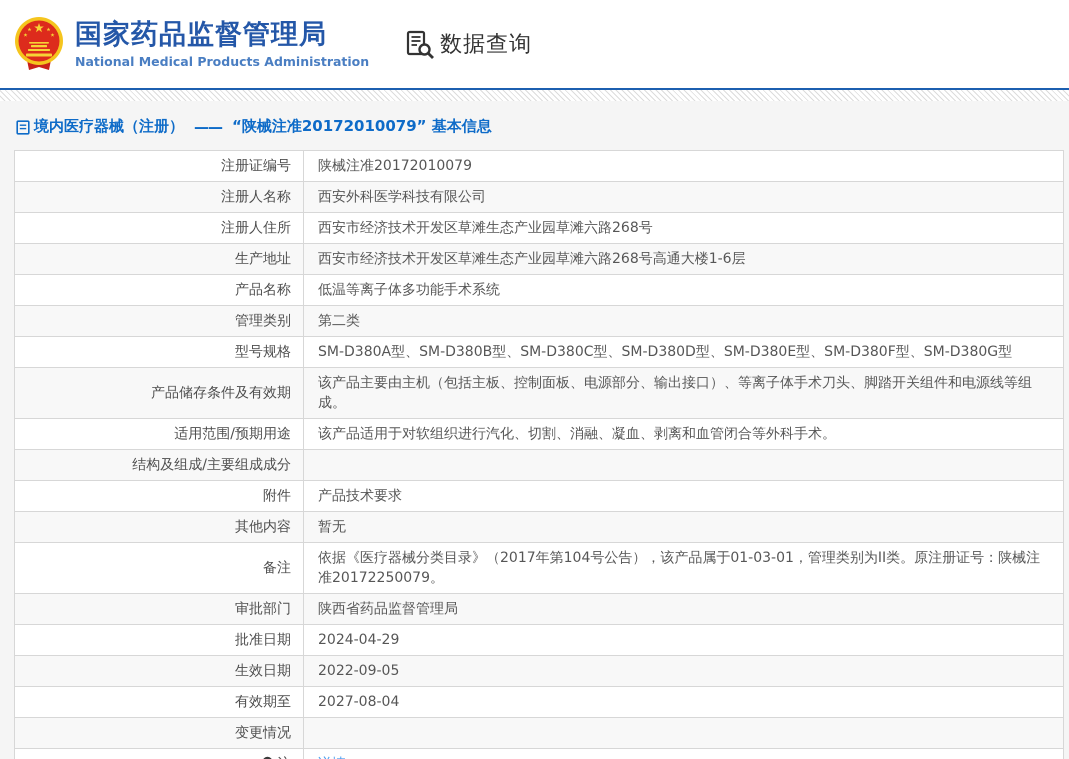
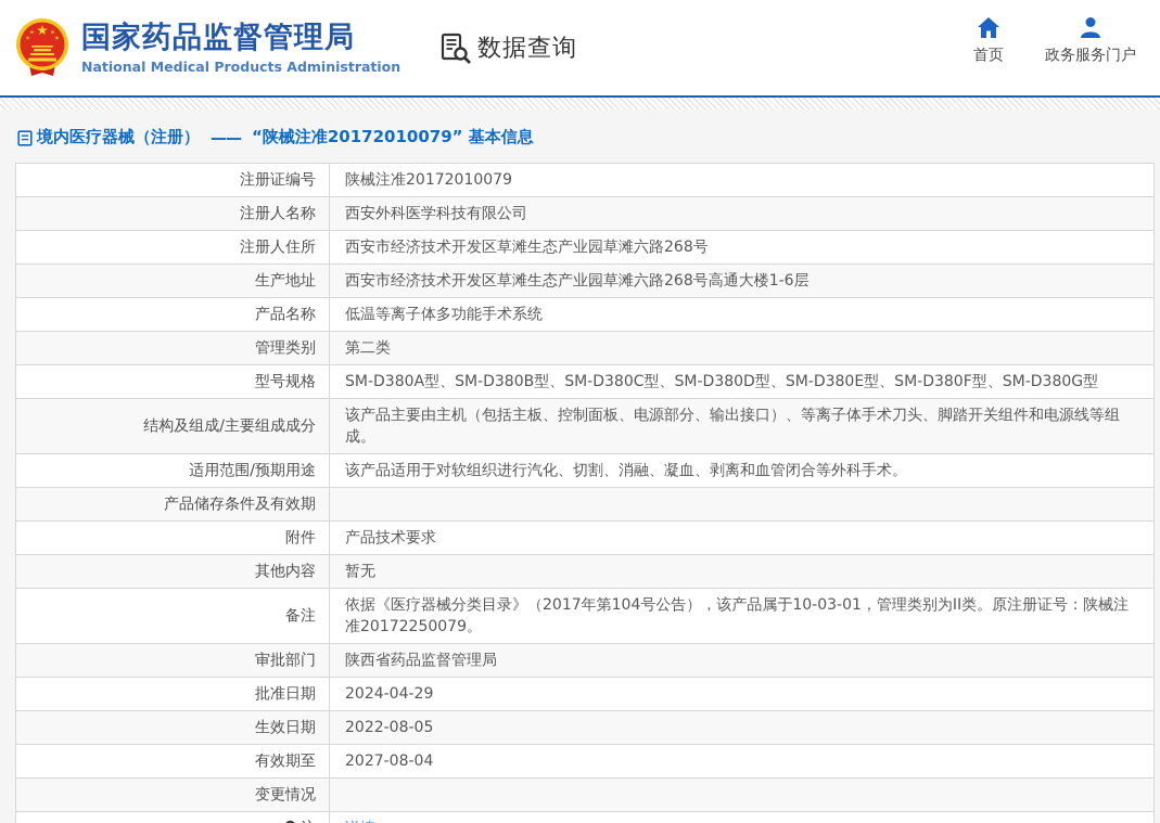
  国家药品监督管理局
  National Medical Products Administration
  数据查询
+ 首页
+ 政务服务门户
  境内医疗器械（注册）
  ——
  “陕械注准20172010079” 基本信息
  注册证编号	陕械注准20172010079
  注册人名称	西安外科医学科技有限公司
  注册人住所	西安市经济技术开发区草滩生态产业园草滩六路268号
  生产地址	西安市经济技术开发区草滩生态产业园草滩六路268号高通大楼1-6层
  产品名称	低温等离子体多功能手术系统
  管理类别	第二类
  型号规格	SM-D380A型、SM-D380B型、SM-D380C型、SM-D380D型、SM-D380E型、SM-D380F型、SM-D380G型
- 产品储存条件及有效期	该产品主要由主机（包括主板、控制面板、电源部分、输出接口）、等离子体手术刀头、脚踏开关组件和电源线等组成。
+ 结构及组成/主要组成成分	该产品主要由主机（包括主板、控制面板、电源部分、输出接口）、等离子体手术刀头、脚踏开关组件和电源线等组成。
  适用范围/预期用途	该产品适用于对软组织进行汽化、切割、消融、凝血、剥离和血管闭合等外科手术。
- 结构及组成/主要组成成分
+ 产品储存条件及有效期
  附件	产品技术要求
  其他内容	暂无
- 备注	依据《医疗器械分类目录》（2017年第104号公告），该产品属于01-03-01，管理类别为II类。原注册证号：陕械注准20172250079。
+ 备注	依据《医疗器械分类目录》（2017年第104号公告），该产品属于10-03-01，管理类别为II类。原注册证号：陕械注准20172250079。
  审批部门	陕西省药品监督管理局
  批准日期	2024-04-29
- 生效日期	2022-09-05
+ 生效日期	2022-08-05
  有效期至	2027-08-04
  变更情况
